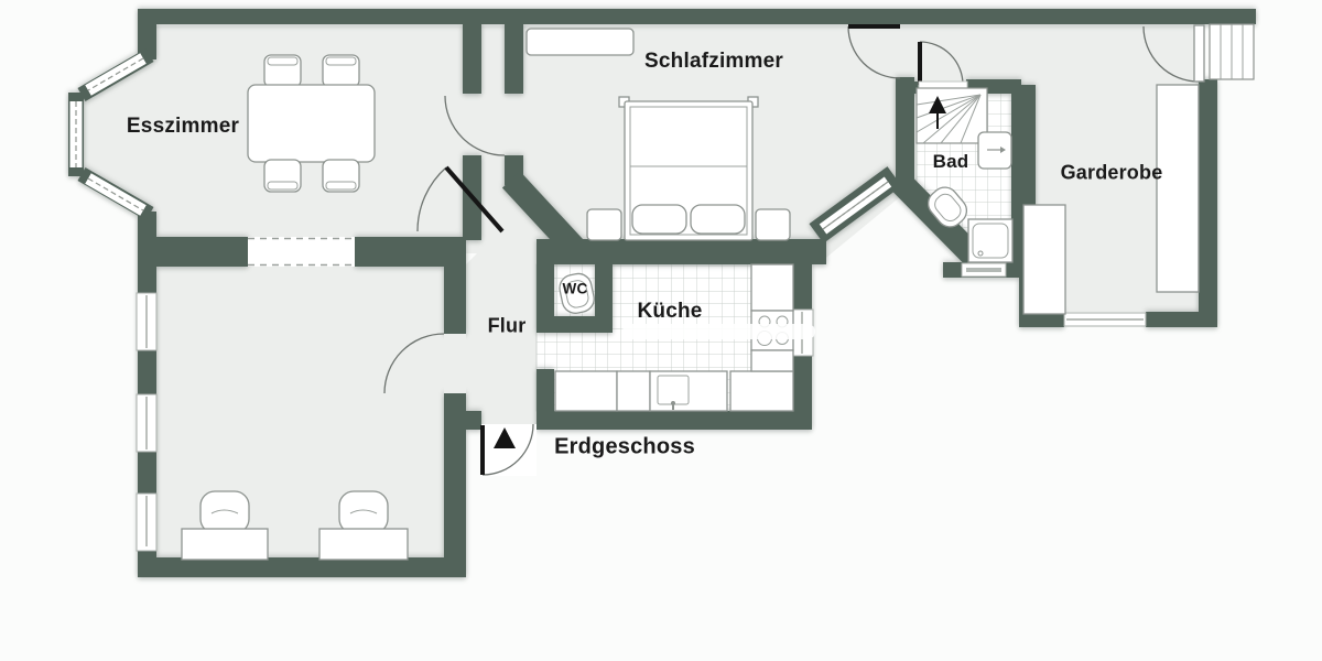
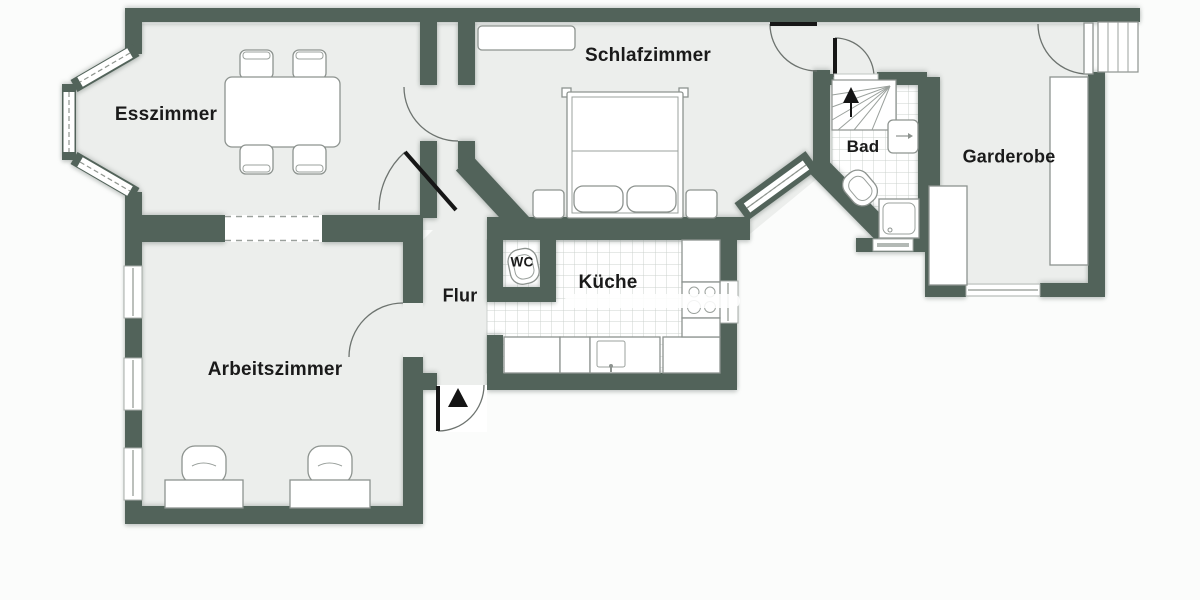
  Esszimmer
  Schlafzimmer
  Bad
  Garderobe
+ Arbeitszimmer
  Flur
  WC
  Küche
- Erdgeschoss
